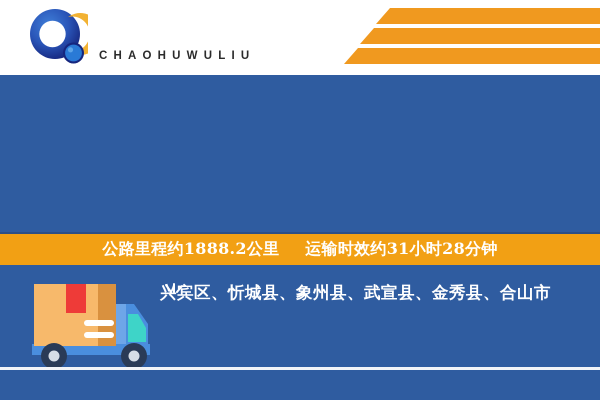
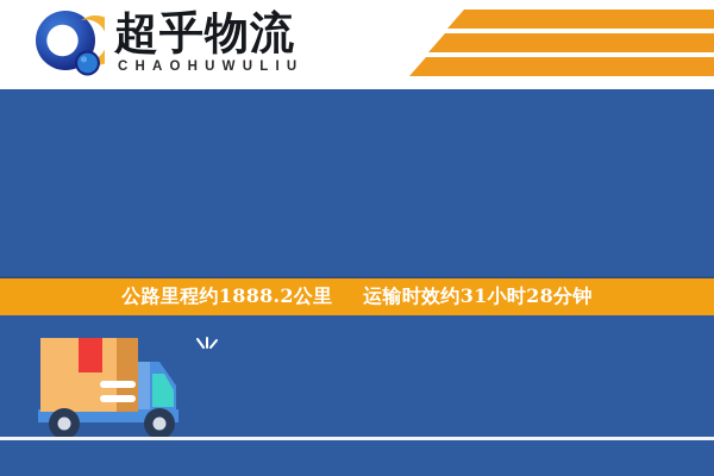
+ 超乎物流
  CHAOHUWULIU
  公路里程约1888.2公里 运输时效约31小时28分钟
- 兴宾区、忻城县、象州县、武宣县、金秀县、合山市
